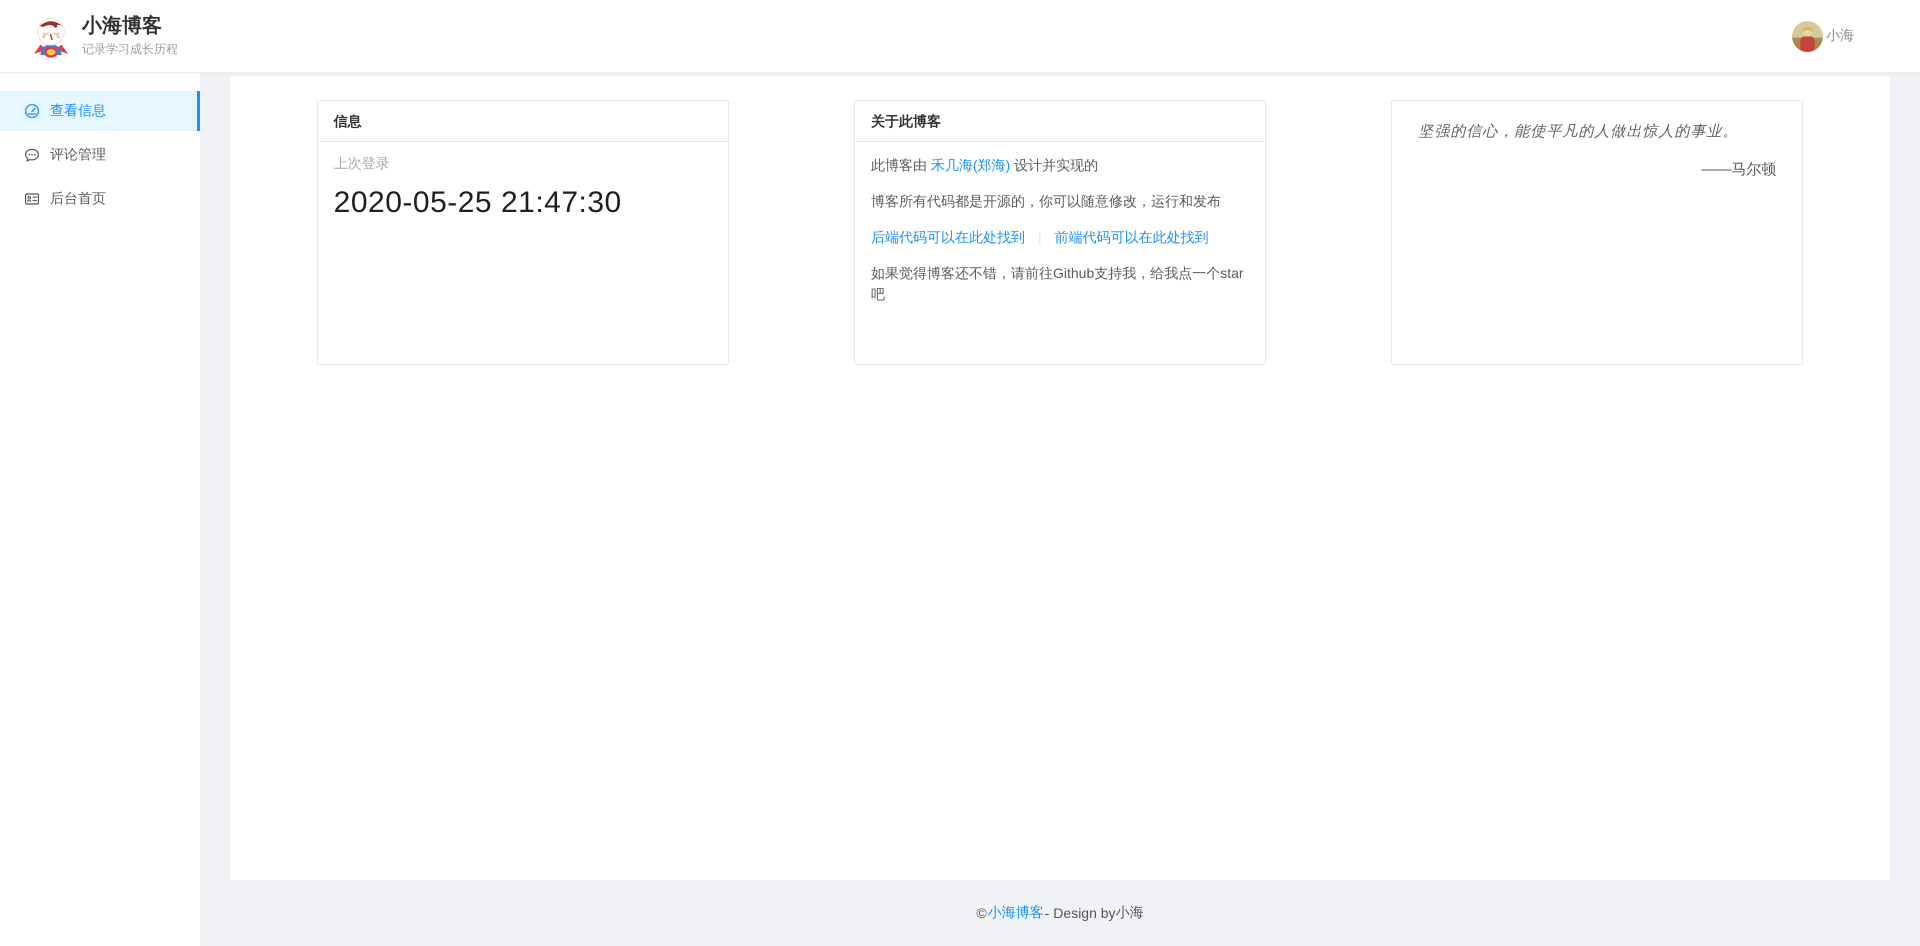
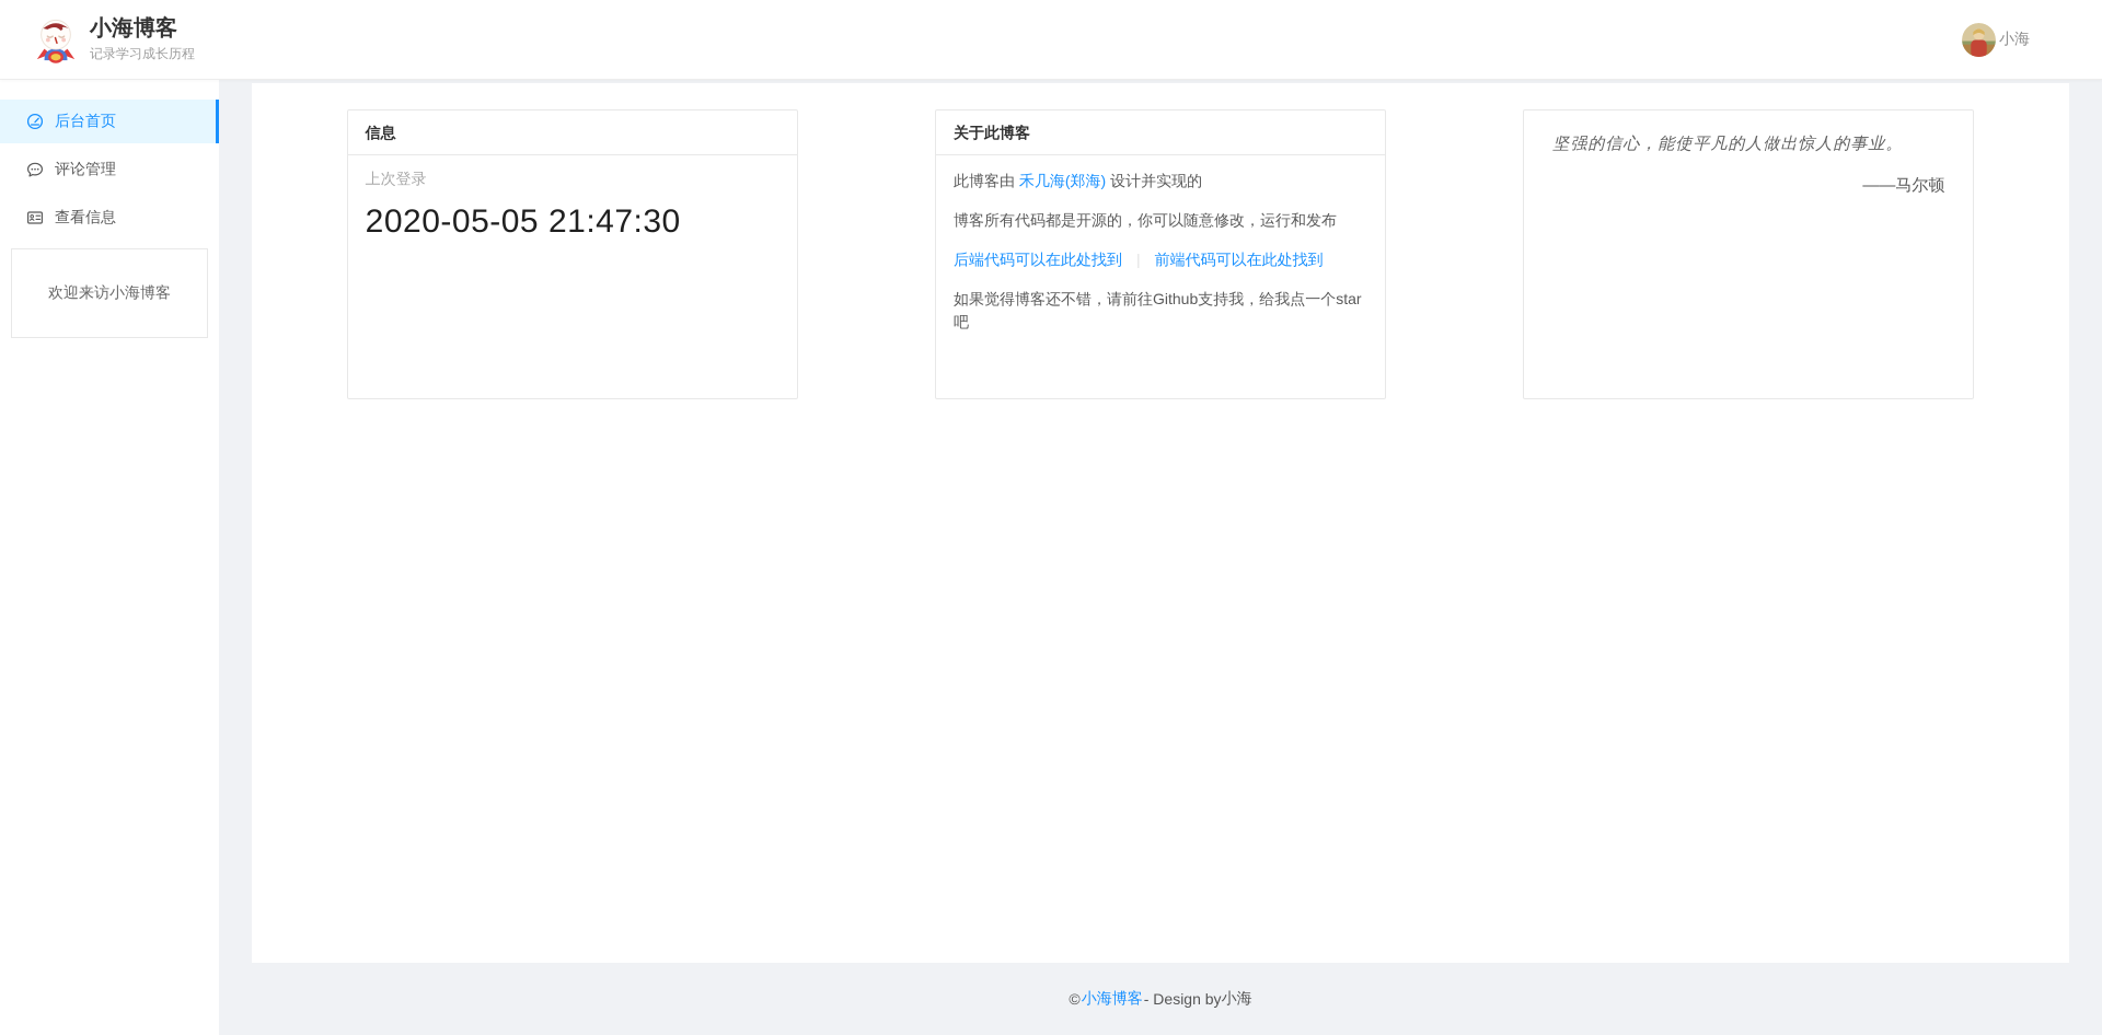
  小海博客
  记录学习成长历程
  小海
- 查看信息
+ 后台首页
  评论管理
- 后台首页
+ 查看信息
+ 欢迎来访小海博客
  信息
  上次登录
- 2020-05-25 21:47:30
+ 2020-05-05 21:47:30
  关于此博客
  此博客由 禾几海(郑海) 设计并实现的
  博客所有代码都是开源的，你可以随意修改，运行和发布
  后端代码可以在此处找到 前端代码可以在此处找到
  如果觉得博客还不错，请前往Github支持我，给我点一个star吧
  坚强的信心，能使平凡的人做出惊人的事业。
  ——马尔顿
  ©
  小海博客
  - Design by
  小海
